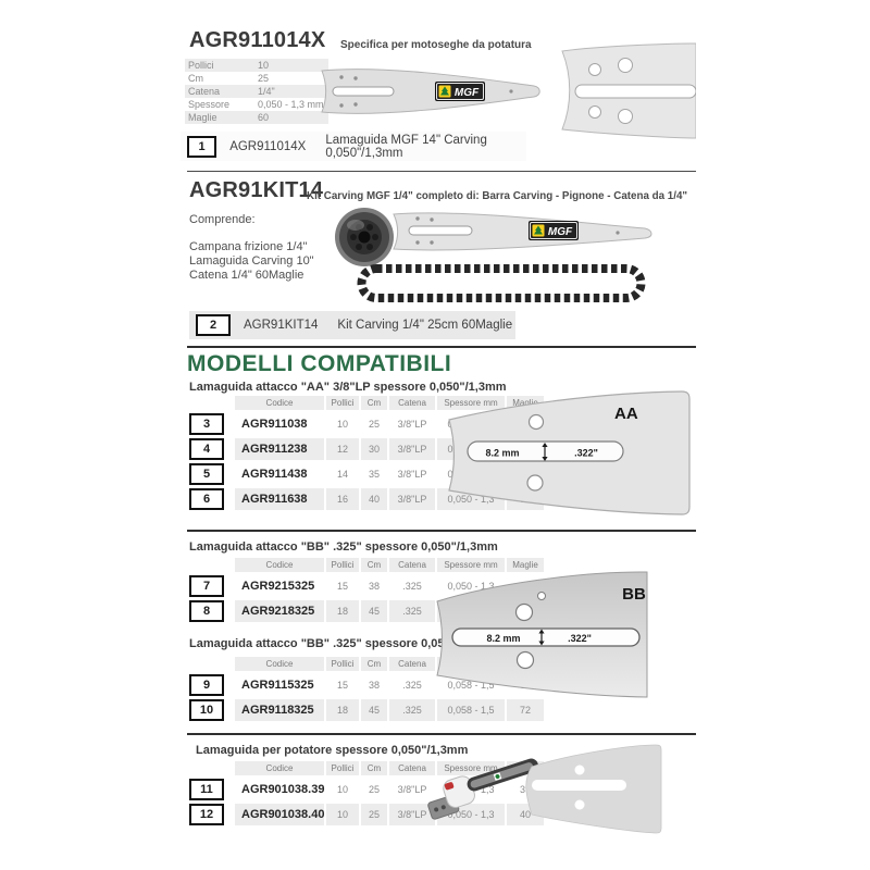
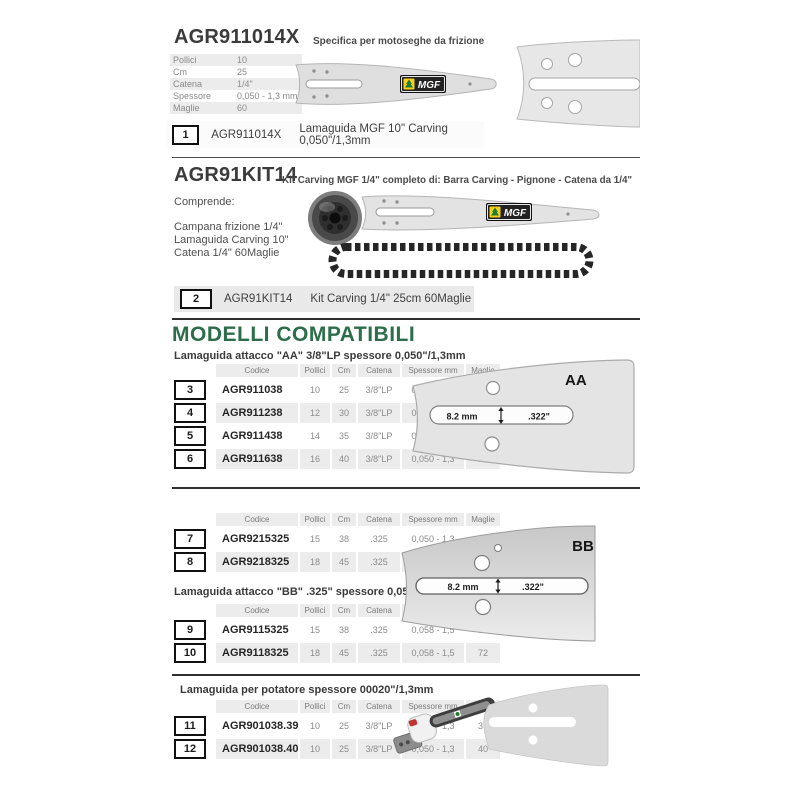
  AGR911014X
- Specifica per motoseghe da potatura
+ Specifica per motoseghe da frizione
  Pollici
  10
  Cm
  25
  Catena
  1/4"
  Spessore
  0,050 - 1,3 mm
  Maglie
  60
  MGF
  1
  AGR911014X
- Lamaguida MGF 14" Carving 0,050"/1,3mm
+ Lamaguida MGF 10" Carving 0,050"/1,3mm
  AGR91KIT14
  Kit Carving MGF 1/4" completo di: Barra Carving - Pignone - Catena da 1/4"
  Comprende:
  Campana frizione 1/4"
  Lamaguida Carving 10"
  Catena 1/4" 60Maglie
  MGF
  2
  AGR91KIT14
  Kit Carving 1/4" 25cm 60Maglie
  MODELLI COMPATIBILI
  Lamaguida attacco "AA" 3/8"LP spessore 0,050"/1,3mm
  Codice
  Pollici
  Cm
  Catena
  Spessore mm
  Magli
  3
  AGR911038
  10
  25
  3/8"LP
  4
  AGR911238
  12
  30
  3/8"LP
  5
  AGR911438
  14
  35
  3/8"LP
  6
  AGR911638
  16
  40
  3/8"LP
  0,050 - 1,3
  AA
  8.2 mm
  .322"
- Lamaguida attacco "BB" .325" spessore 0,050"/1,3mm
  Codice
  Pollici
  Cm
  Catena
  Spessore mm
  Maglie
  7
  AGR9215325
  15
  38
  .325
  0,050 - 1,3
  8
  AGR9218325
  18
  45
  .325
  Lamaguida attacco "BB" .325" spessore 0,05
  Codice
  Pollici
  Cm
  Catena
  9
  AGR9115325
  15
  38
  .325
  0,058 - 1,5
  10
  AGR9118325
  18
  45
  .325
  0,058 - 1,5
  72
  BB
  8.2 mm
  .322"
- Lamaguida per potatore spessore 0,050"/1,3mm
+ Lamaguida per potatore spessore 00020"/1,3mm
  Codice
  Pollici
  Cm
  Catena
  Spessore mm
  11
  AGR901038.39
  10
  25
  3/8"LP
  12
  AGR901038.40
  10
  25
  3/8"LP
  ,050 - 1,3
  40
